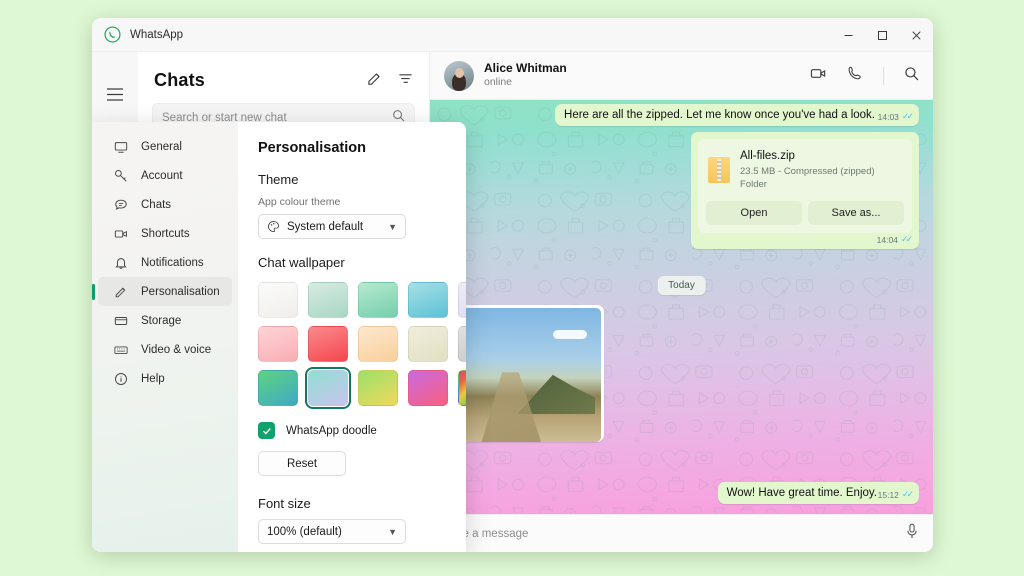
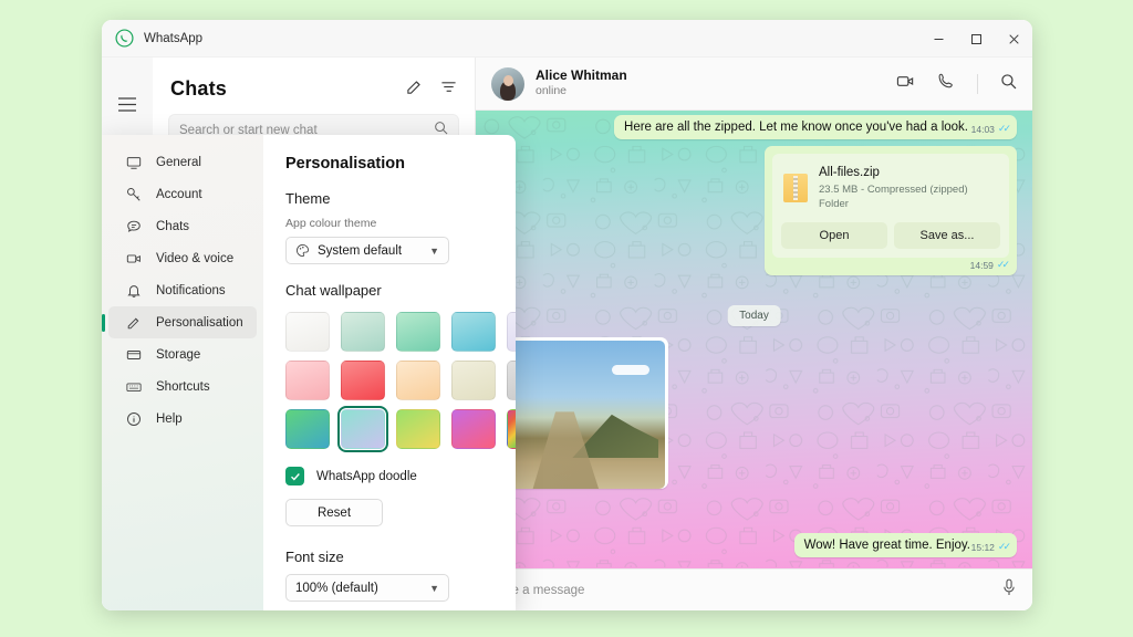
  WhatsApp
  Chats
  Search or start new chat
  Alice Whitman
  online
  Here are all the zipped. Let me know once you've had a look.
  14:03
  ✓✓
  All-files.zip
  23.5 MB - Compressed (zipped) Folder
  Open
  Save as...
- 14:04
+ 14:59
  ✓✓
  Today
  Wow! Have great time. Enjoy.
  15:12
  ✓✓
  General
  Account
  Chats
- Shortcuts
+ Video & voice
  Notifications
  Personalisation
  Storage
- Video & voice
+ Shortcuts
  Help
  Personalisation
  Theme
  App colour theme
  System default
  ▼
  Chat wallpaper
  WhatsApp doodle
  Reset
  Font size
  100% (default)
  ▼
